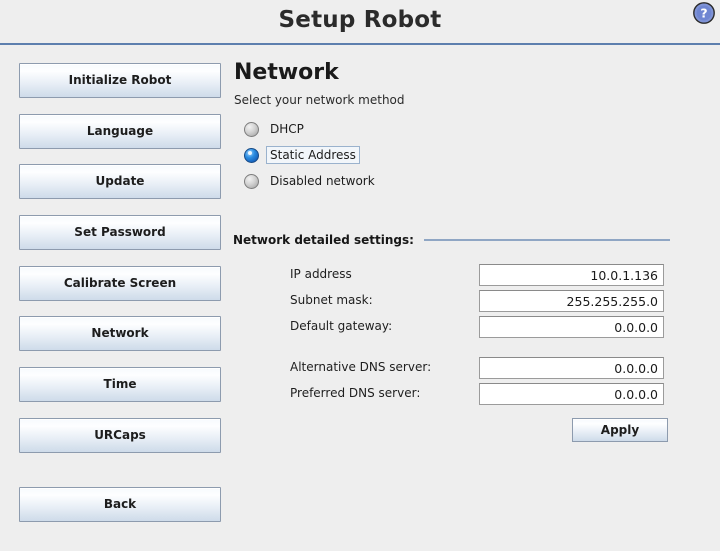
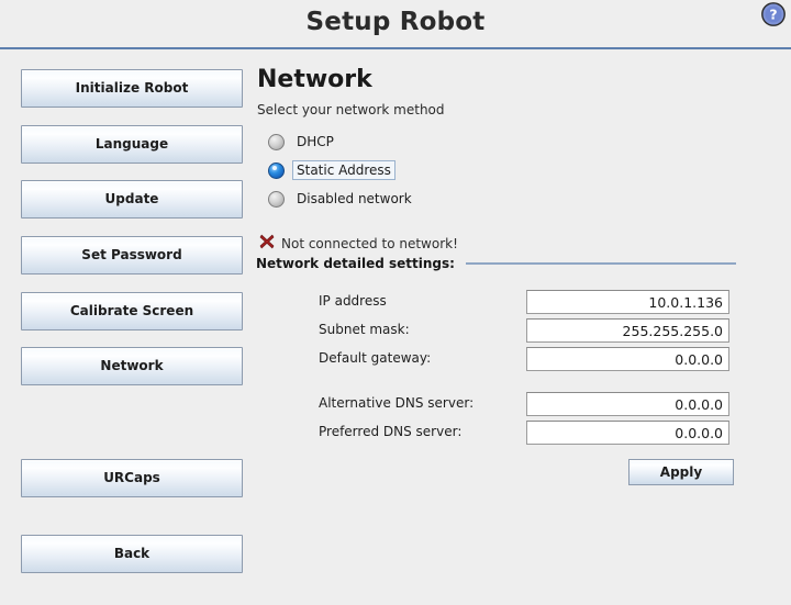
  Setup Robot
  ?
  Initialize Robot
  Language
  Update
  Set Password
  Calibrate Screen
  Network
- Time
  URCaps
  Back
  Network
  Select your network method
  DHCP
  Static Address
  Disabled network
+ Not connected to network!
  Network detailed settings:
  IP address
  10.0.1.136
  Subnet mask:
  255.255.255.0
  Default gateway:
  0.0.0.0
  Alternative DNS server:
  0.0.0.0
  Preferred DNS server:
  0.0.0.0
  Apply
